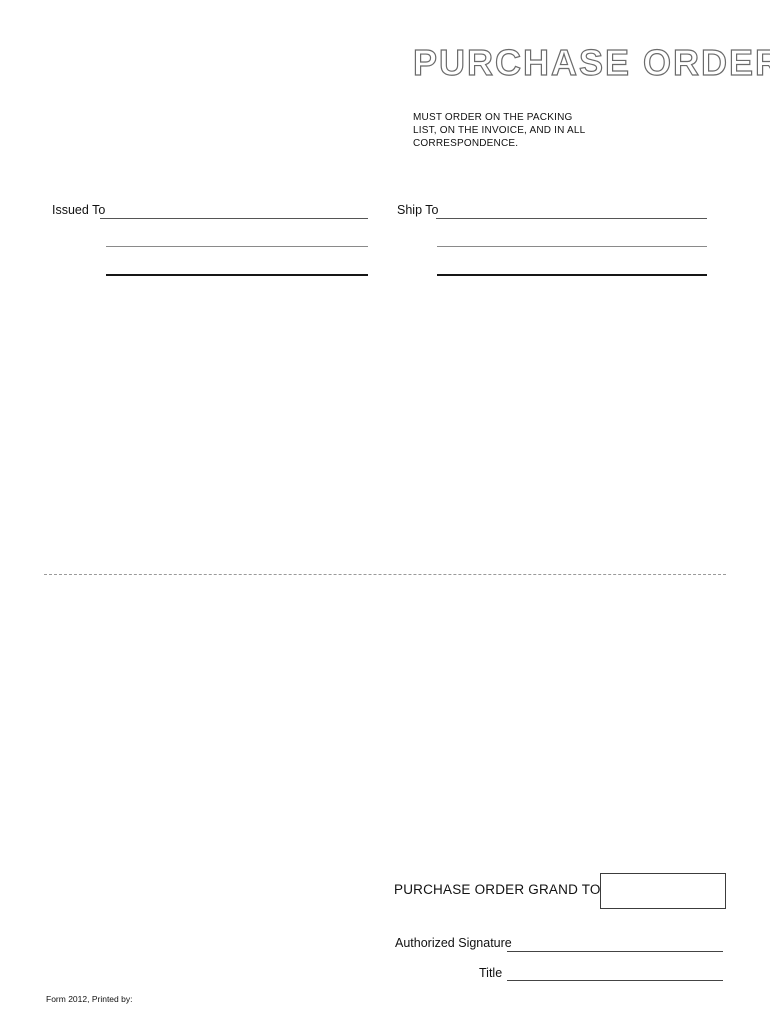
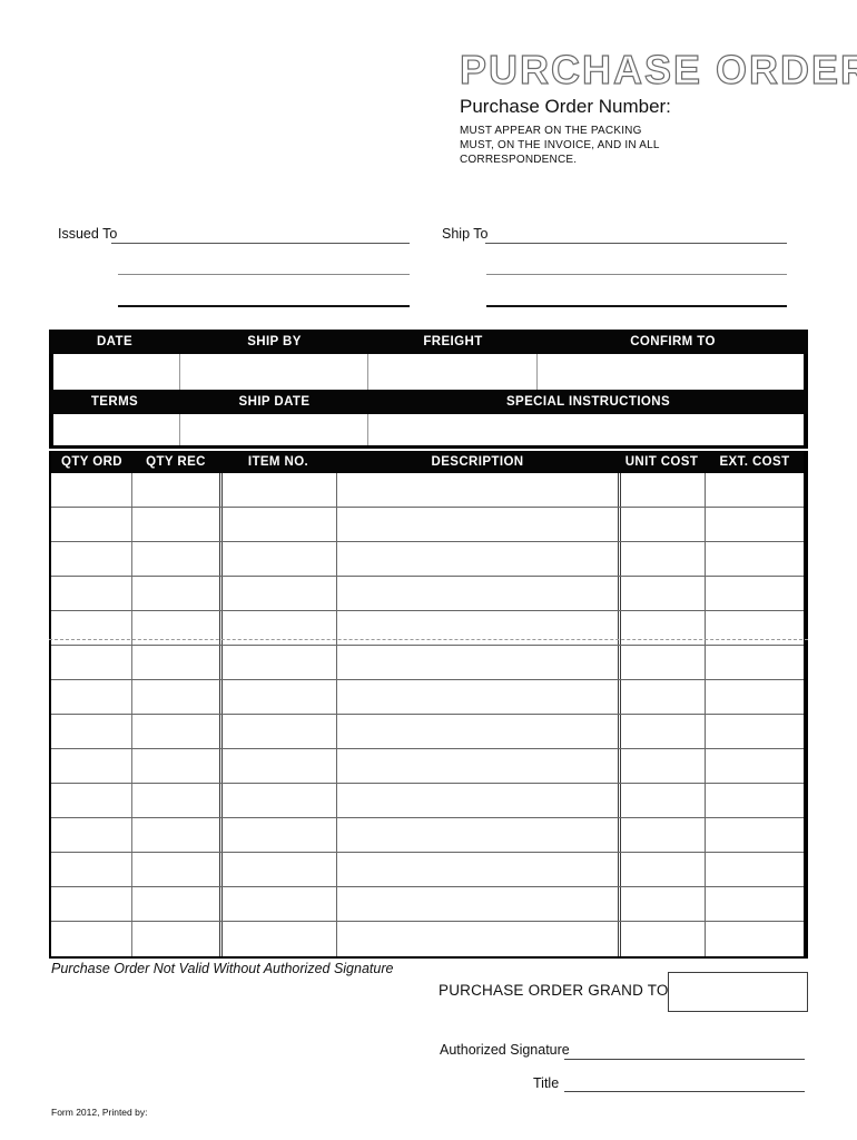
  PURCHASE ORDER
+ Purchase Order Number:
- MUST ORDER ON THE PACKING
+ MUST APPEAR ON THE PACKING
- LIST, ON THE INVOICE, AND IN ALL
+ MUST, ON THE INVOICE, AND IN ALL
  CORRESPONDENCE.
  Issued To
  Ship To
+ DATE
+ SHIP BY
+ FREIGHT
+ CONFIRM TO
+ TERMS
+ SHIP DATE
+ SPECIAL INSTRUCTIONS
+ QTY ORD
+ QTY REC
+ ITEM NO.
+ DESCRIPTION
+ UNIT COST
+ EXT. COST
+ Purchase Order Not Valid Without Authorized Signature
  PURCHASE ORDER GRAND TO
  Authorized Signature
  Title
  Form 2012, Printed by:
